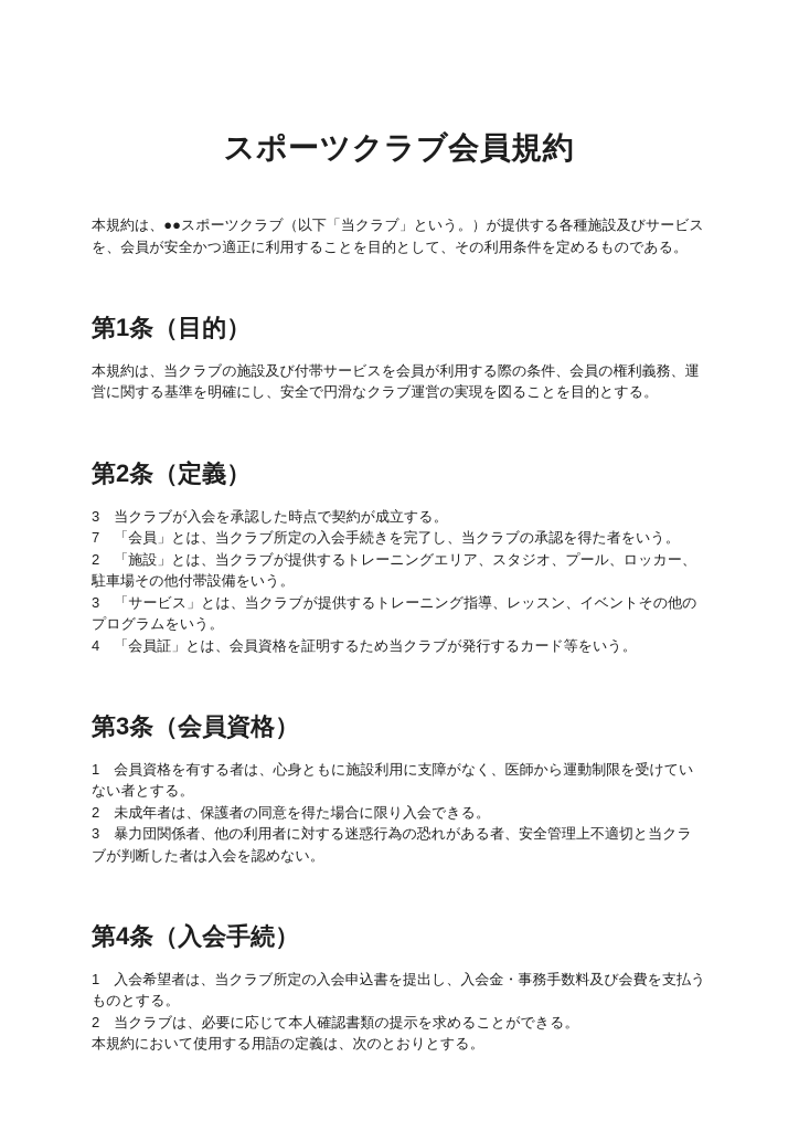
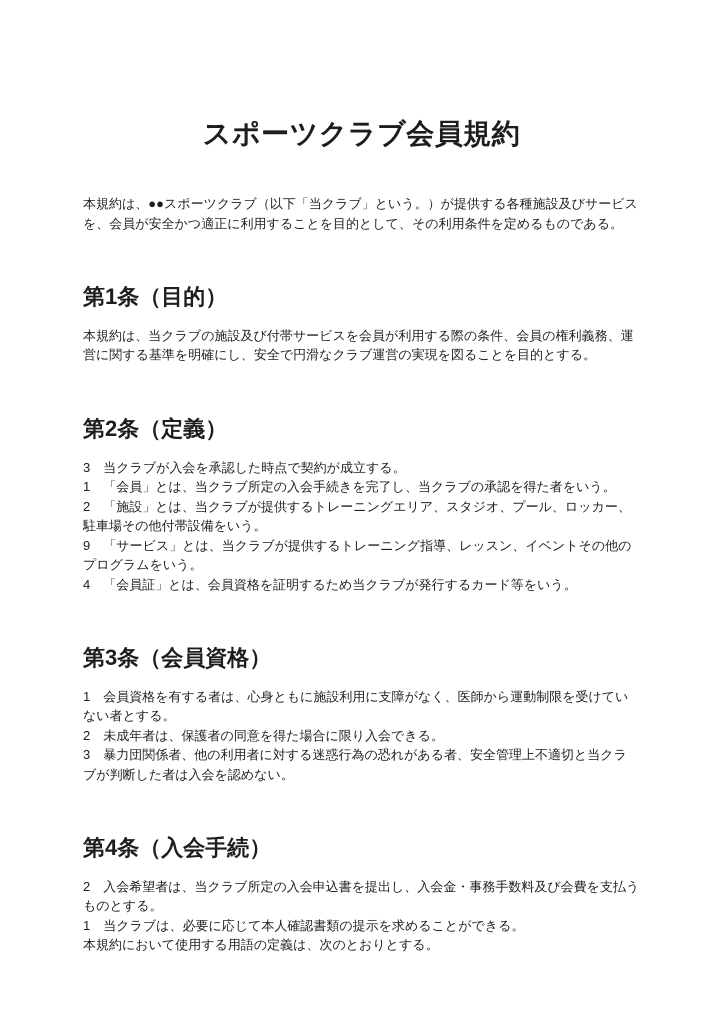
  スポーツクラブ会員規約
  本規約は、●●スポーツクラブ（以下「当クラブ」という。）が提供する各種施設及びサービスを、会員が安全かつ適正に利用することを目的として、その利用条件を定めるものである。
  第1条（目的）
  本規約は、当クラブの施設及び付帯サービスを会員が利用する際の条件、会員の権利義務、運営に関する基準を明確にし、安全で円滑なクラブ運営の実現を図ることを目的とする。
  第2条（定義）
  3 当クラブが入会を承認した時点で契約が成立する。
- 7 「会員」とは、当クラブ所定の入会手続きを完了し、当クラブの承認を得た者をいう。
+ 1 「会員」とは、当クラブ所定の入会手続きを完了し、当クラブの承認を得た者をいう。
  2 「施設」とは、当クラブが提供するトレーニングエリア、スタジオ、プール、ロッカー、駐車場その他付帯設備をいう。
- 3 「サービス」とは、当クラブが提供するトレーニング指導、レッスン、イベントその他のプログラムをいう。
+ 9 「サービス」とは、当クラブが提供するトレーニング指導、レッスン、イベントその他のプログラムをいう。
  4 「会員証」とは、会員資格を証明するため当クラブが発行するカード等をいう。
  第3条（会員資格）
  1 会員資格を有する者は、心身ともに施設利用に支障がなく、医師から運動制限を受けていない者とする。
  2 未成年者は、保護者の同意を得た場合に限り入会できる。
  3 暴力団関係者、他の利用者に対する迷惑行為の恐れがある者、安全管理上不適切と当クラブが判断した者は入会を認めない。
  第4条（入会手続）
- 1 入会希望者は、当クラブ所定の入会申込書を提出し、入会金・事務手数料及び会費を支払うものとする。
+ 2 入会希望者は、当クラブ所定の入会申込書を提出し、入会金・事務手数料及び会費を支払うものとする。
- 2 当クラブは、必要に応じて本人確認書類の提示を求めることができる。
+ 1 当クラブは、必要に応じて本人確認書類の提示を求めることができる。
  本規約において使用する用語の定義は、次のとおりとする。
